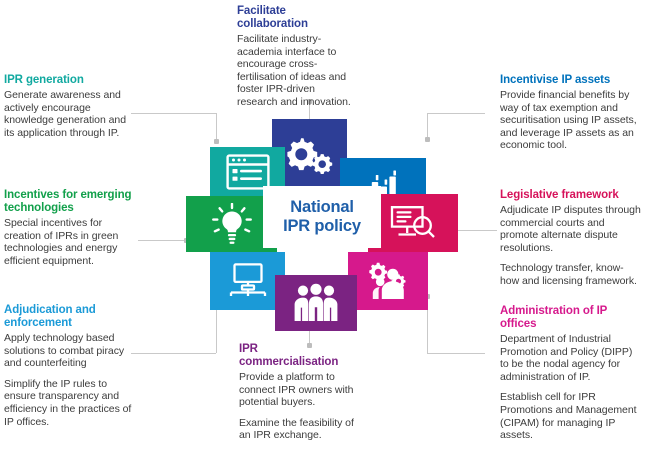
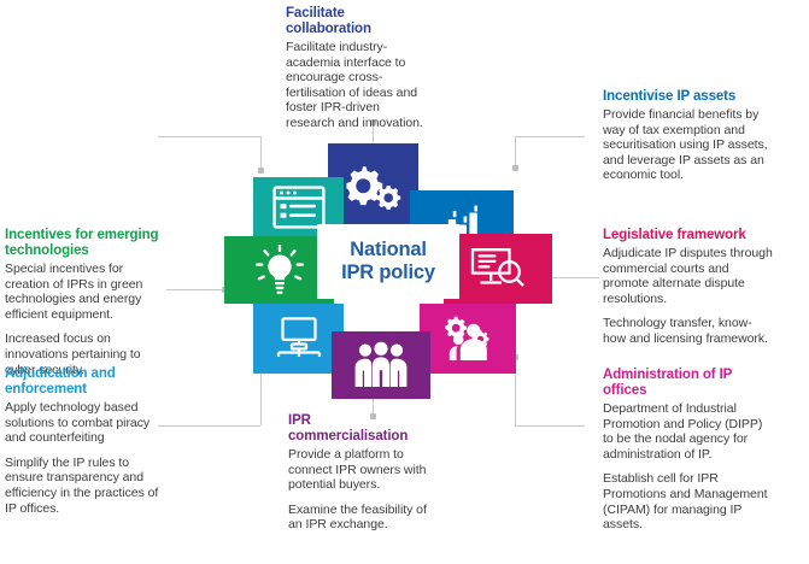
  National
  IPR policy
  Facilitate collaboration
  Facilitate industry-academia interface to encourage cross-fertilisation of ideas and foster IPR-driven research and innovation.
- IPR generation
- Generate awareness and actively encourage knowledge generation and its application through IP.
  Incentives for emerging technologies
  Special incentives for creation of IPRs in green technologies and energy efficient equipment.
+ Increased focus on innovations pertaining to cyber security.
  Adjudication and enforcement
  Apply technology based solutions to combat piracy and counterfeiting
  Simplify the IP rules to ensure transparency and efficiency in the practices of IP offices.
  IPR commercialisation
  Provide a platform to connect IPR owners with potential buyers.
  Examine the feasibility of an IPR exchange.
  Incentivise IP assets
  Provide financial benefits by way of tax exemption and securitisation using IP assets, and leverage IP assets as an economic tool.
  Legislative framework
  Adjudicate IP disputes through commercial courts and promote alternate dispute resolutions.
  Technology transfer, know-how and licensing framework.
  Administration of IP offices
  Department of Industrial Promotion and Policy (DIPP) to be the nodal agency for administration of IP.
  Establish cell for IPR Promotions and Management (CIPAM) for managing IP assets.
